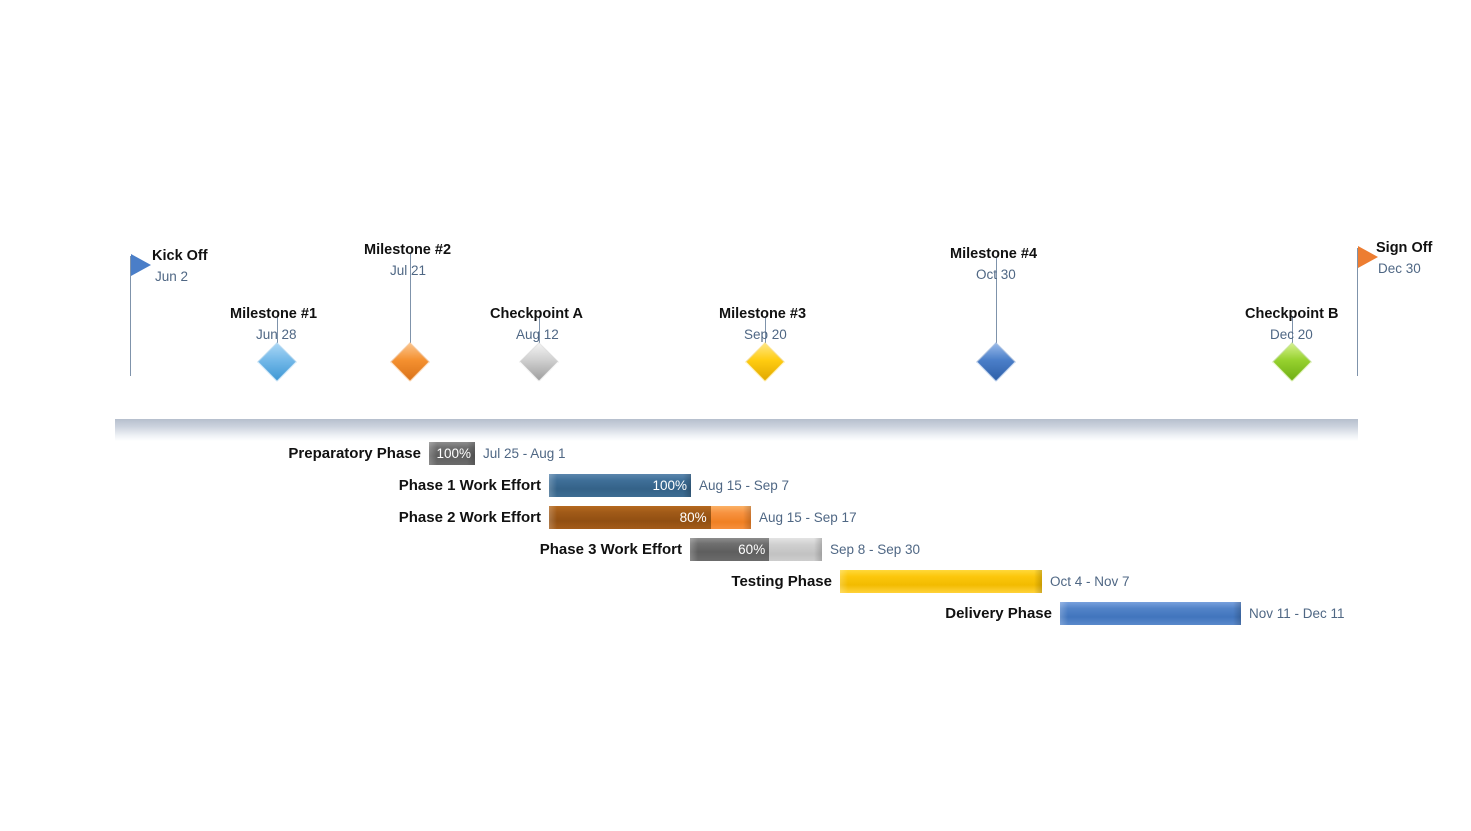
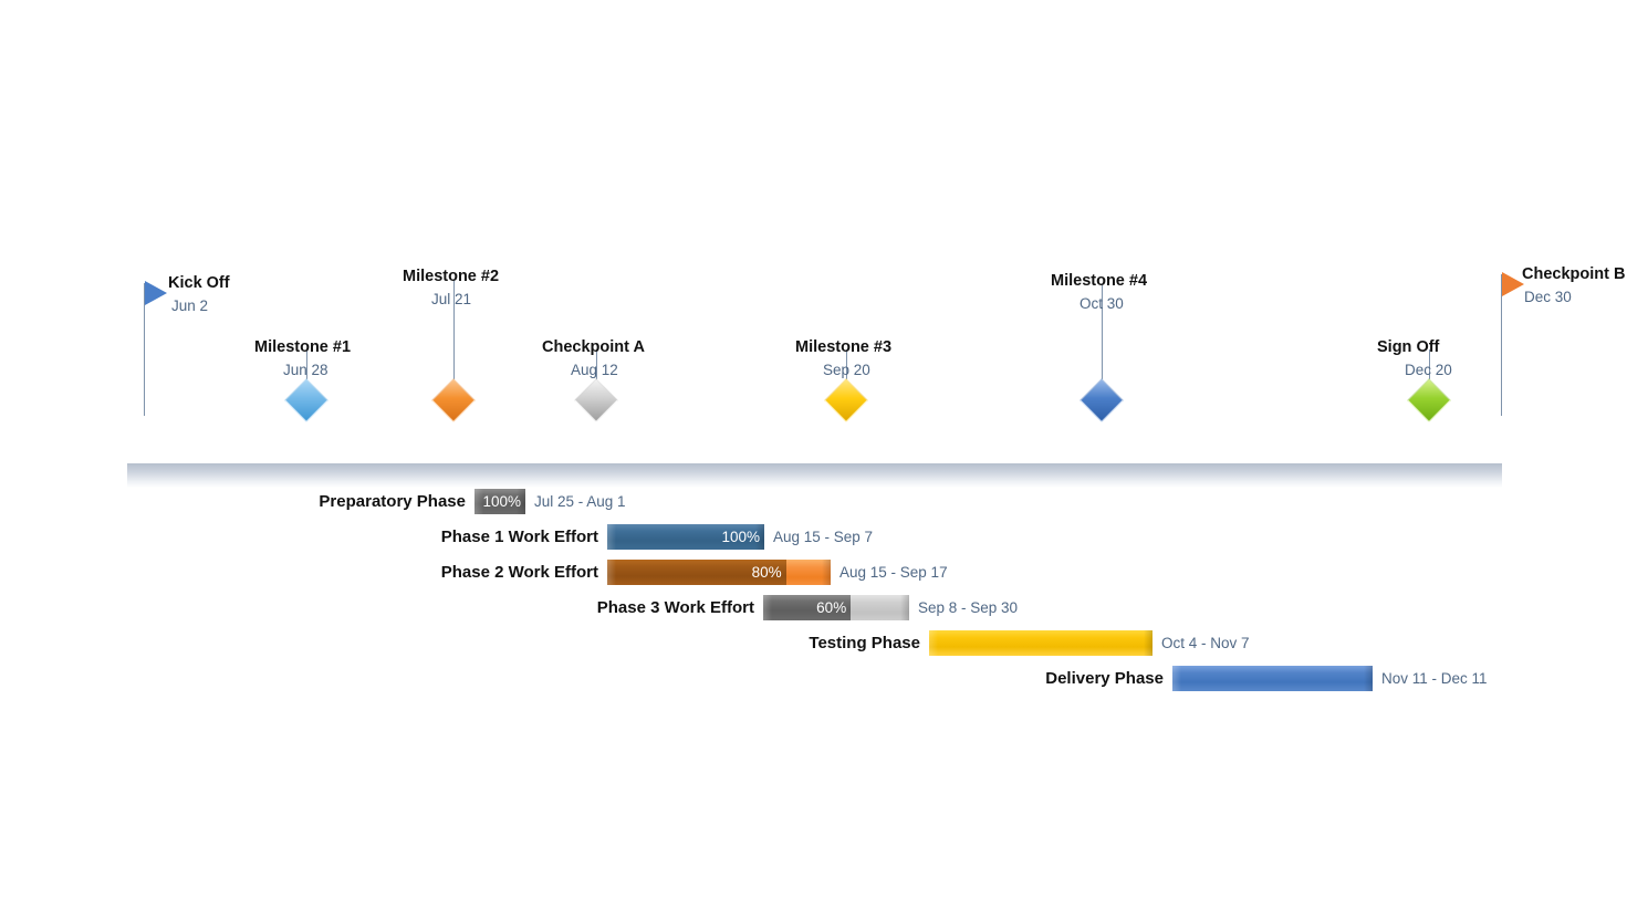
  Kick Off
  Jun 2
  Milestone #1
  Jun 28
  Milestone #2
  Jul 21
  Checkpoint A
  Aug 12
  Milestone #3
  Sep 20
  Milestone #4
  Oct 30
- Checkpoint B
+ Sign Off
  Dec 20
- Sign Off
+ Checkpoint B
  Dec 30
  Preparatory Phase
  100%
  Jul 25 - Aug 1
  Phase 1 Work Effort
  100%
  Aug 15 - Sep 7
  Phase 2 Work Effort
  80%
  Aug 15 - Sep 17
  Phase 3 Work Effort
  60%
  Sep 8 - Sep 30
  Testing Phase
  Oct 4 - Nov 7
  Delivery Phase
  Nov 11 - Dec 11
